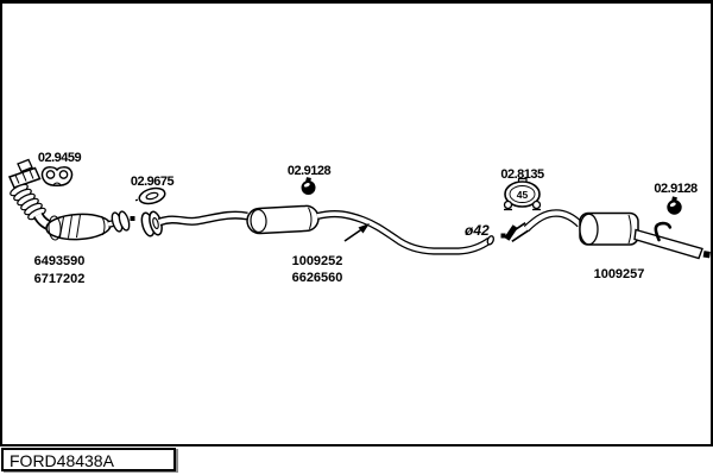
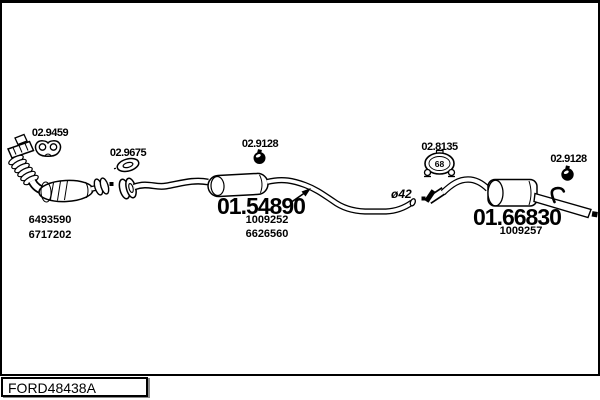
- 45
+ 68
  02.9459
  02.9675
  02.9128
  02.8135
  02.9128
+ 01.54890
+ 01.66830
  6493590
  6717202
  1009252
  6626560
  1009257
  ø42
  FORD48438A
